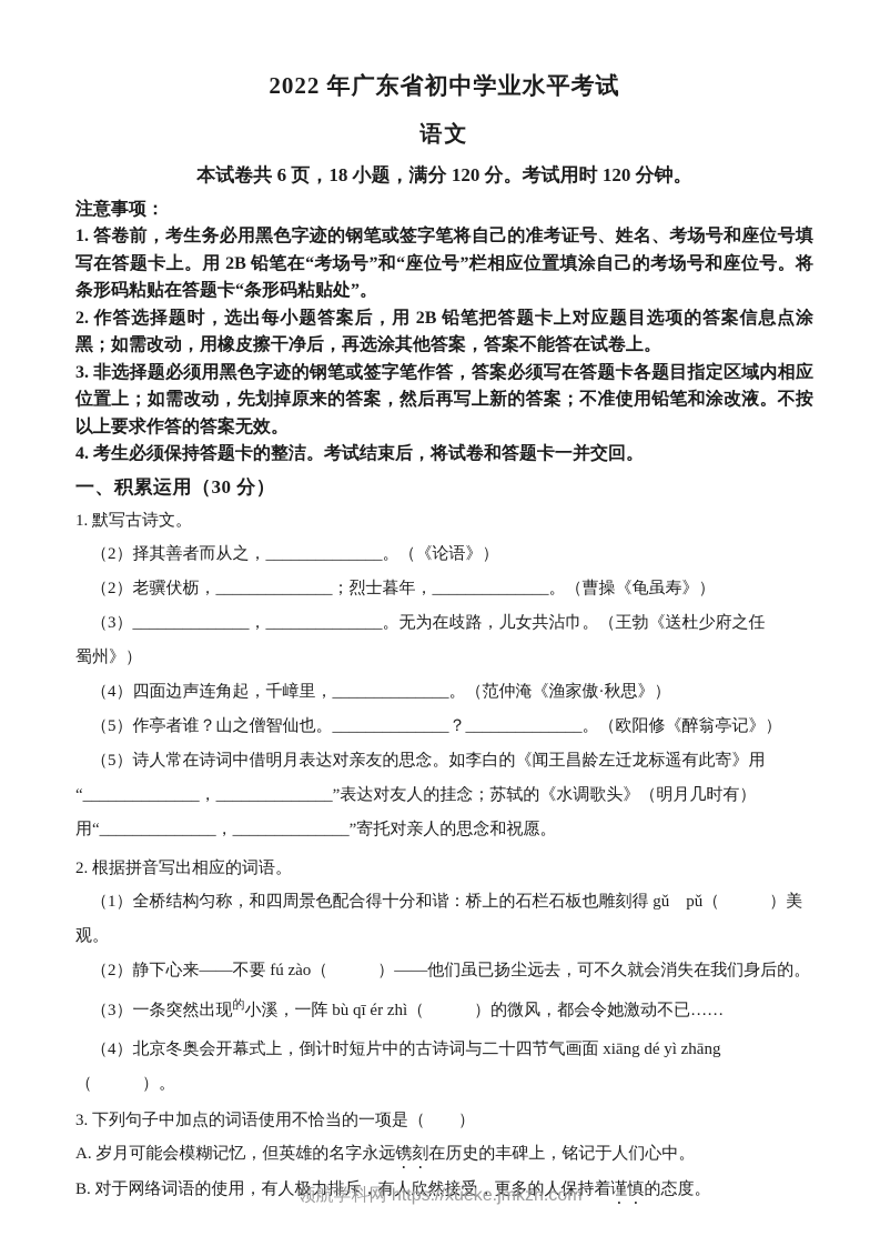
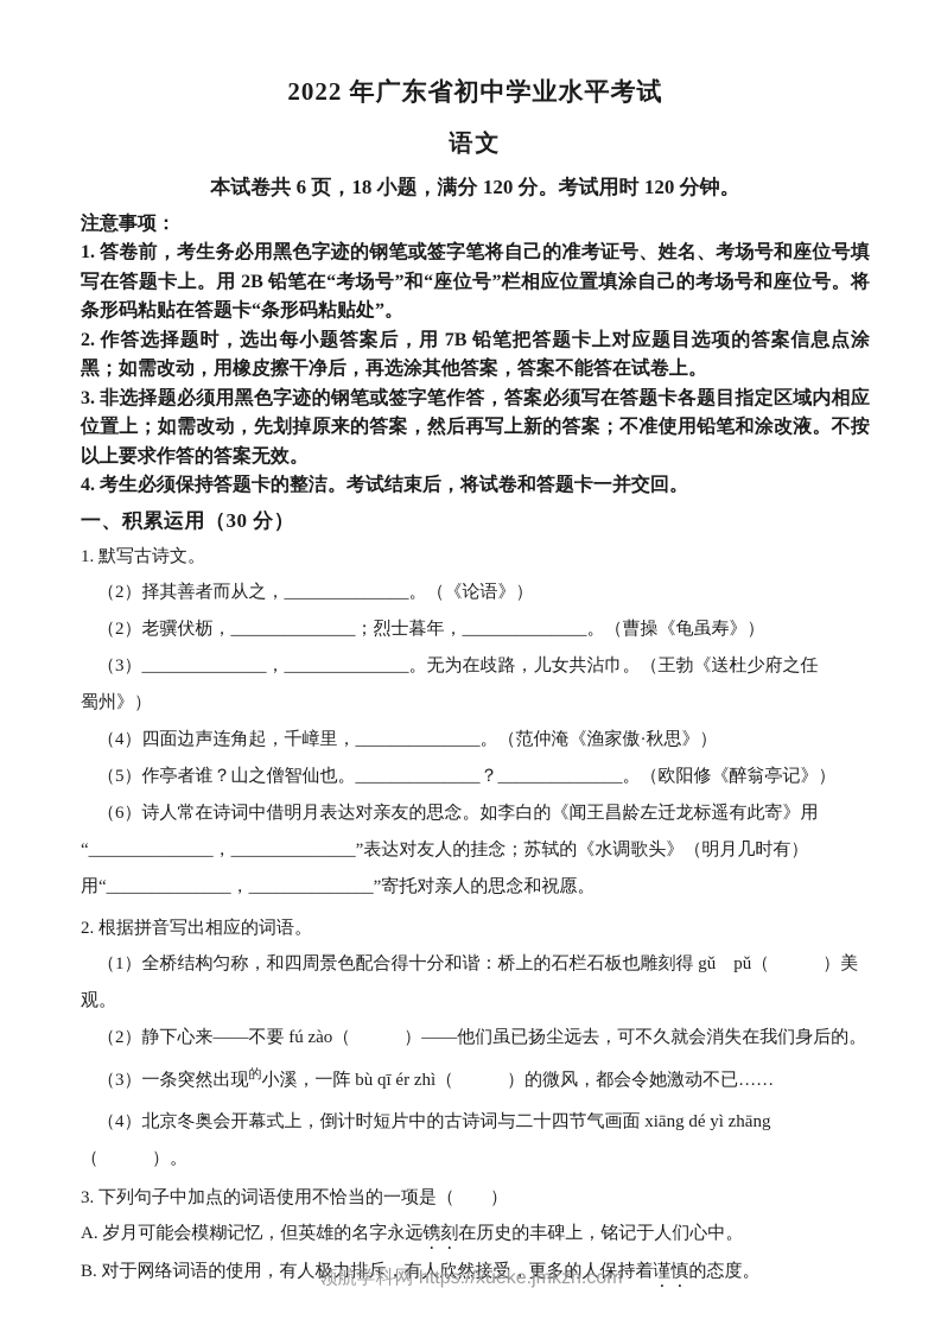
  2022 年广东省初中学业水平考试
  语文
  本试卷共 6 页，18 小题，满分 120 分。考试用时 120 分钟。
  注意事项：
  1. 答卷前，考生务必用黑色字迹的钢笔或签字笔将自己的准考证号、姓名、考场号和座位号填写在答题卡上。用 2B 铅笔在“考场号”和“座位号”栏相应位置填涂自己的考场号和座位号。将条形码粘贴在答题卡“条形码粘贴处”。
- 2. 作答选择题时，选出每小题答案后，用 2B 铅笔把答题卡上对应题目选项的答案信息点涂黑；如需改动，用橡皮擦干净后，再选涂其他答案，答案不能答在试卷上。
+ 2. 作答选择题时，选出每小题答案后，用 7B 铅笔把答题卡上对应题目选项的答案信息点涂黑；如需改动，用橡皮擦干净后，再选涂其他答案，答案不能答在试卷上。
  3. 非选择题必须用黑色字迹的钢笔或签字笔作答，答案必须写在答题卡各题目指定区域内相应位置上；如需改动，先划掉原来的答案，然后再写上新的答案；不准使用铅笔和涂改液。不按以上要求作答的答案无效。
  4. 考生必须保持答题卡的整洁。考试结束后，将试卷和答题卡一并交回。
  一、积累运用（30 分）
  1. 默写古诗文。
  （2）择其善者而从之，______________。（《论语》）
  （2）老骥伏枥，______________；烈士暮年，______________。（曹操《龟虽寿》）
  （3）______________，______________。无为在歧路，儿女共沾巾。（王勃《送杜少府之任
  蜀州》）
  （4）四面边声连角起，千嶂里，______________。（范仲淹《渔家傲·秋思》）
  （5）作亭者谁？山之僧智仙也。______________？______________。（欧阳修《醉翁亭记》）
- （5）诗人常在诗词中借明月表达对亲友的思念。如李白的《闻王昌龄左迁龙标遥有此寄》用
+ （6）诗人常在诗词中借明月表达对亲友的思念。如李白的《闻王昌龄左迁龙标遥有此寄》用
  “______________，______________”表达对友人的挂念；苏轼的《水调歌头》（明月几时有）
  用“______________，______________”寄托对亲人的思念和祝愿。
  2. 根据拼音写出相应的词语。
  （1）全桥结构匀称，和四周景色配合得十分和谐：桥上的石栏石板也雕刻得 gǔ pǔ（ ）美观。
  （2）静下心来——不要 fú zào（ ）——他们虽已扬尘远去，可不久就会消失在我们身后的。
  （3）一条突然出现的小溪，一阵 bù qī ér zhì（ ）的微风，都会令她激动不已……
  （4）北京冬奥会开幕式上，倒计时短片中的古诗词与二十四节气画面 xiāng dé yì zhāng（ ）。
  3. 下列句子中加点的词语使用不恰当的一项是（ ）
  A. 岁月可能会模糊记忆，但英雄的名字永远镌刻在历史的丰碑上，铭记于人们心中。
  B. 对于网络词语的使用，有人极力排斥，有人欣然接受，更多的人保持着谨慎的态度。
  领航学科网 https://xueke.jmkzh.com
